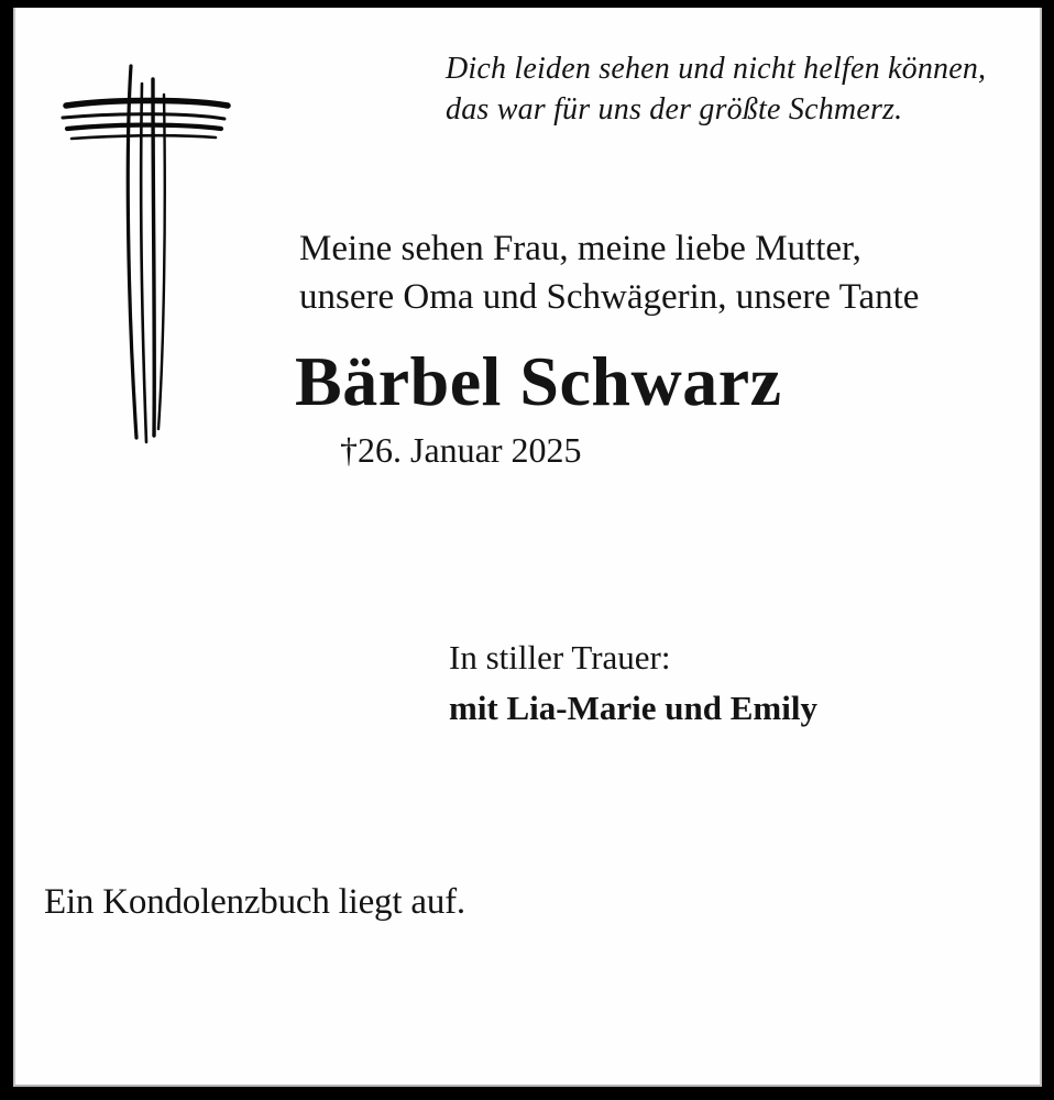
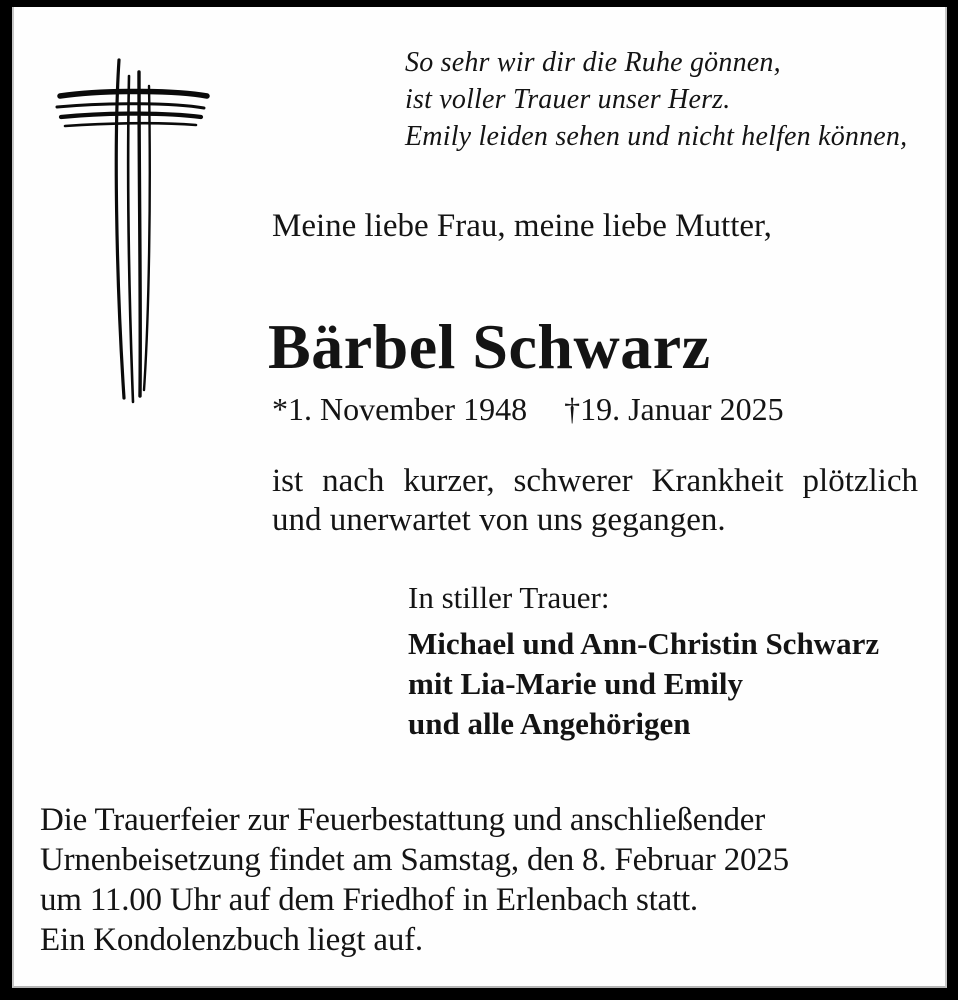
+ So sehr wir dir die Ruhe gönnen,
+ ist voller Trauer unser Herz.
- Dich leiden sehen und nicht helfen können,
+ Emily leiden sehen und nicht helfen können,
- das war für uns der größte Schmerz.
- Meine sehen Frau, meine liebe Mutter,
+ Meine liebe Frau, meine liebe Mutter,
- unsere Oma und Schwägerin, unsere Tante
  Bärbel Schwarz
+ *1. November 1948
- †26. Januar 2025
+ †19. Januar 2025
+ ist nach kurzer, schwerer Krankheit plötzlich
+ und unerwartet von uns gegangen.
  In stiller Trauer:
+ Michael und Ann-Christin Schwarz
  mit Lia-Marie und Emily
+ und alle Angehörigen
+ Die Trauerfeier zur Feuerbestattung und anschließender
+ Urnenbeisetzung findet am Samstag, den 8. Februar 2025
+ um 11.00 Uhr auf dem Friedhof in Erlenbach statt.
  Ein Kondolenzbuch liegt auf.
